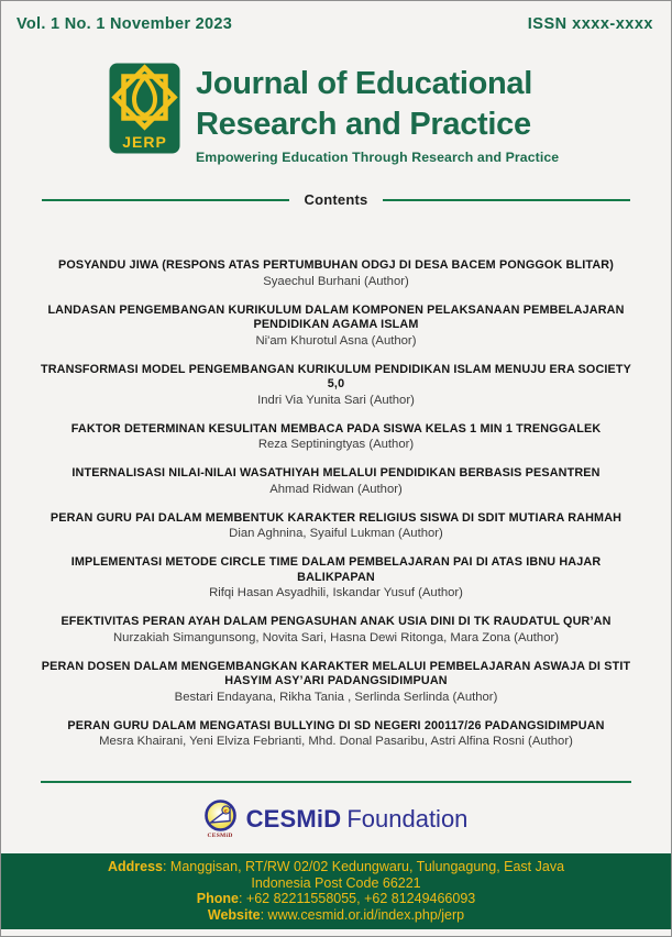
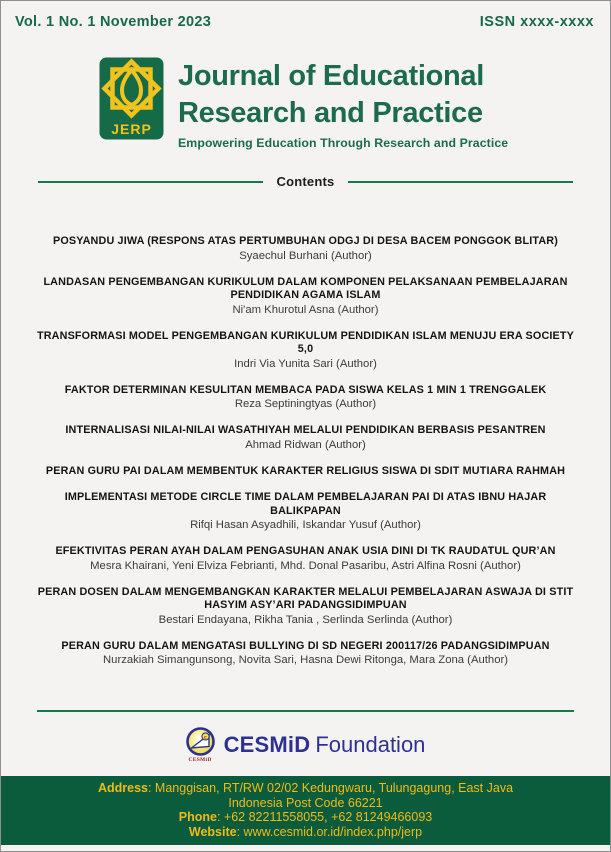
  Vol. 1 No. 1 November 2023
  ISSN xxxx-xxxx
  JERP
  Journal of Educational
  Research and Practice
  Empowering Education Through Research and Practice
  Contents
  POSYANDU JIWA (RESPONS ATAS PERTUMBUHAN ODGJ DI DESA BACEM PONGGOK BLITAR)
  Syaechul Burhani (Author)
  LANDASAN PENGEMBANGAN KURIKULUM DALAM KOMPONEN PELAKSANAAN PEMBELAJARAN PENDIDIKAN AGAMA ISLAM
  Ni'am Khurotul Asna (Author)
  TRANSFORMASI MODEL PENGEMBANGAN KURIKULUM PENDIDIKAN ISLAM MENUJU ERA SOCIETY 5,0
  Indri Via Yunita Sari (Author)
  FAKTOR DETERMINAN KESULITAN MEMBACA PADA SISWA KELAS 1 MIN 1 TRENGGALEK
  Reza Septiningtyas (Author)
  INTERNALISASI NILAI-NILAI WASATHIYAH MELALUI PENDIDIKAN BERBASIS PESANTREN
  Ahmad Ridwan (Author)
  PERAN GURU PAI DALAM MEMBENTUK KARAKTER RELIGIUS SISWA DI SDIT MUTIARA RAHMAH
- Dian Aghnina, Syaiful Lukman (Author)
  IMPLEMENTASI METODE CIRCLE TIME DALAM PEMBELAJARAN PAI DI ATAS IBNU HAJAR BALIKPAPAN
  Rifqi Hasan Asyadhili, Iskandar Yusuf (Author)
  EFEKTIVITAS PERAN AYAH DALAM PENGASUHAN ANAK USIA DINI DI TK RAUDATUL QUR’AN
- Nurzakiah Simangunsong, Novita Sari, Hasna Dewi Ritonga, Mara Zona (Author)
+ Mesra Khairani, Yeni Elviza Febrianti, Mhd. Donal Pasaribu, Astri Alfina Rosni (Author)
  PERAN DOSEN DALAM MENGEMBANGKAN KARAKTER MELALUI PEMBELAJARAN ASWAJA DI STIT HASYIM ASY’ARI PADANGSIDIMPUAN
  Bestari Endayana, Rikha Tania , Serlinda Serlinda (Author)
  PERAN GURU DALAM MENGATASI BULLYING DI SD NEGERI 200117/26 PADANGSIDIMPUAN
- Mesra Khairani, Yeni Elviza Febrianti, Mhd. Donal Pasaribu, Astri Alfina Rosni (Author)
+ Nurzakiah Simangunsong, Novita Sari, Hasna Dewi Ritonga, Mara Zona (Author)
  CESMiD
  Foundation
  Address: Manggisan, RT/RW 02/02 Kedungwaru, Tulungagung, East Java
  Indonesia Post Code 66221
  Phone: +62 82211558055, +62 81249466093
  Website: www.cesmid.or.id/index.php/jerp
